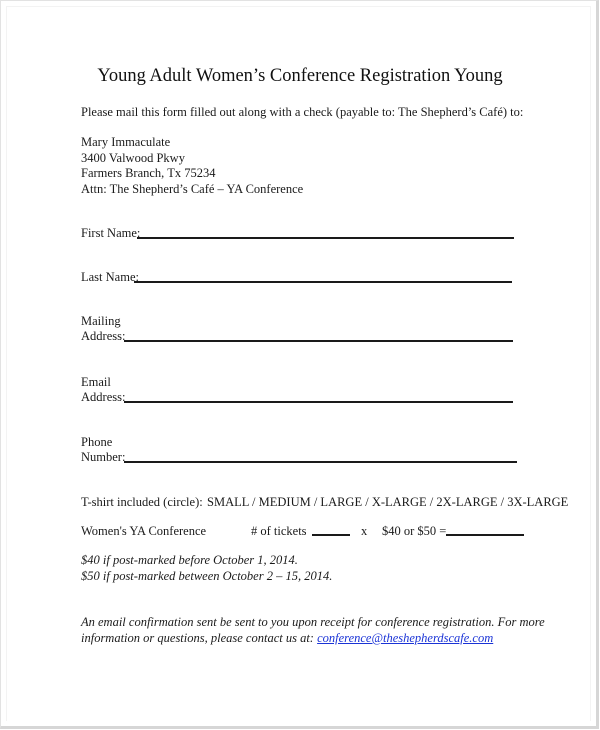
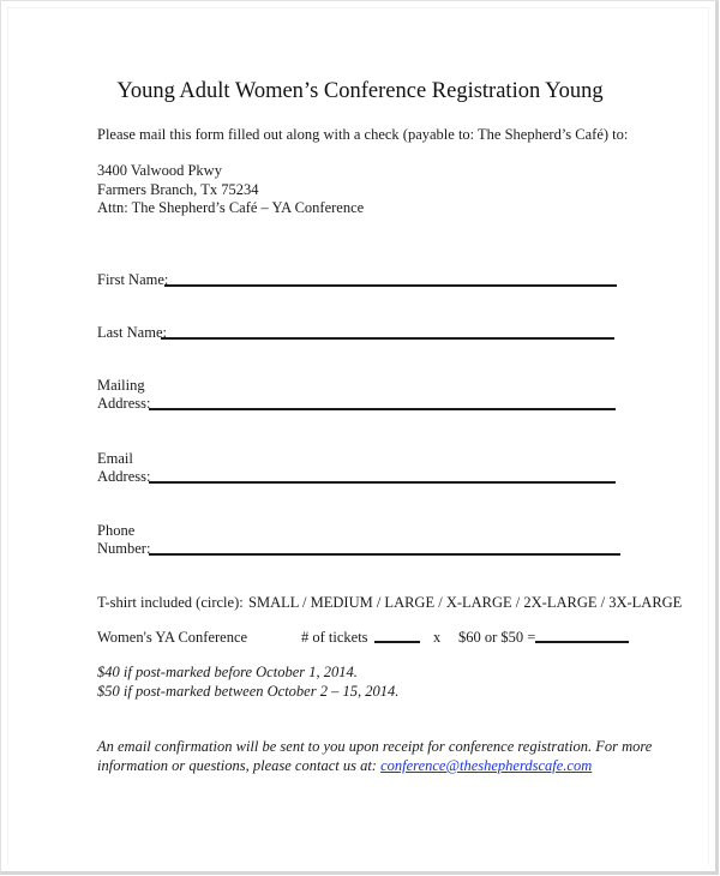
  Young Adult Women’s Conference Registration Young
  Please mail this form filled out along with a check (payable to: The Shepherd’s Café) to:
- Mary Immaculate
  3400 Valwood Pkwy
  Farmers Branch, Tx 75234
  Attn: The Shepherd’s Café – YA Conference
  First Name:
  Last Name:
  Mailing
  Address:
  Email
  Address:
  Phone
  Number:
  T-shirt included (circle):
  SMALL / MEDIUM / LARGE / X-LARGE / 2X-LARGE / 3X-LARGE
  Women's YA Conference
  # of tickets
  x
- $40 or $50 =
+ $60 or $50 =
  $40 if post-marked before October 1, 2014.
  $50 if post-marked between October 2 – 15, 2014.
- An email confirmation sent be sent to you upon receipt for conference registration. For more
+ An email confirmation will be sent to you upon receipt for conference registration. For more
  information or questions, please contact us at: conference@theshepherdscafe.com
